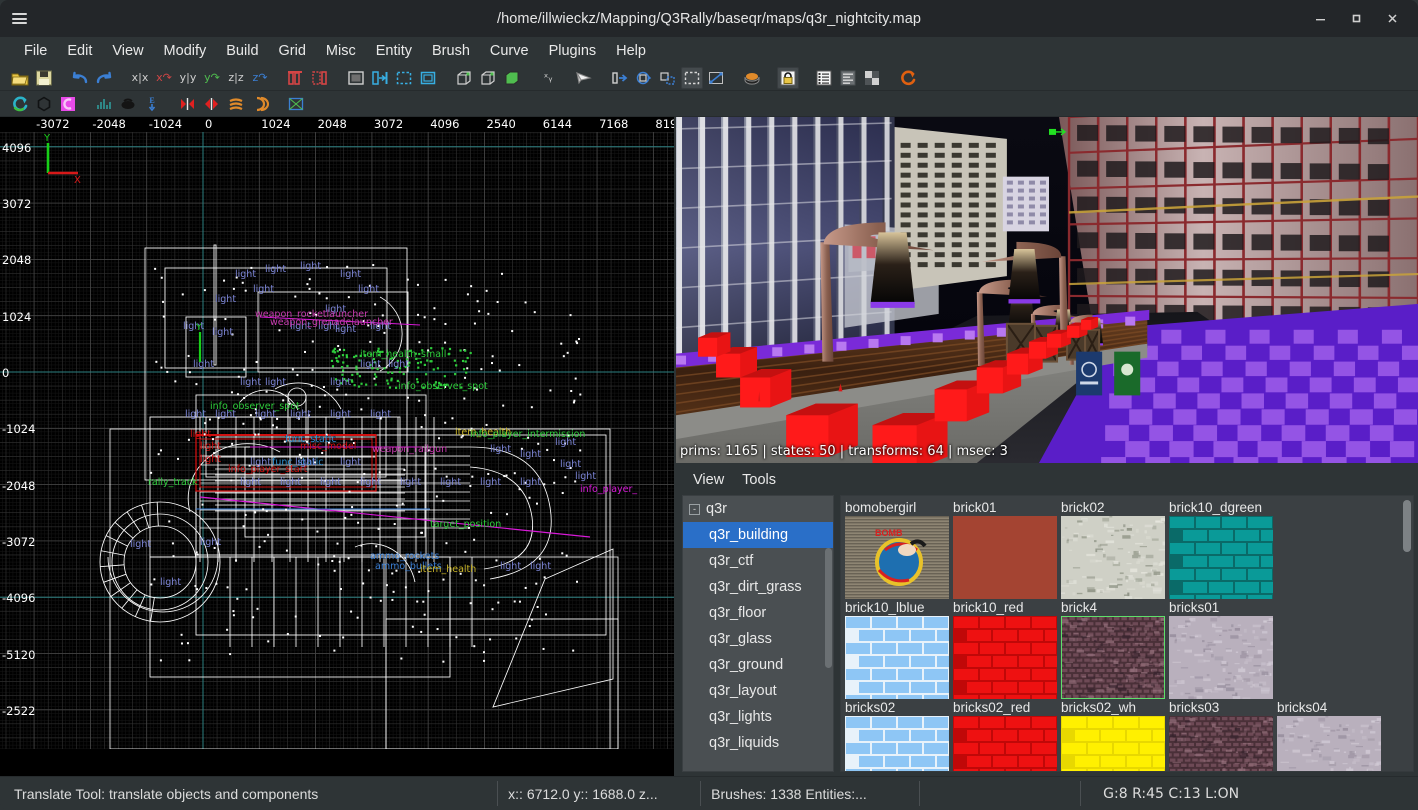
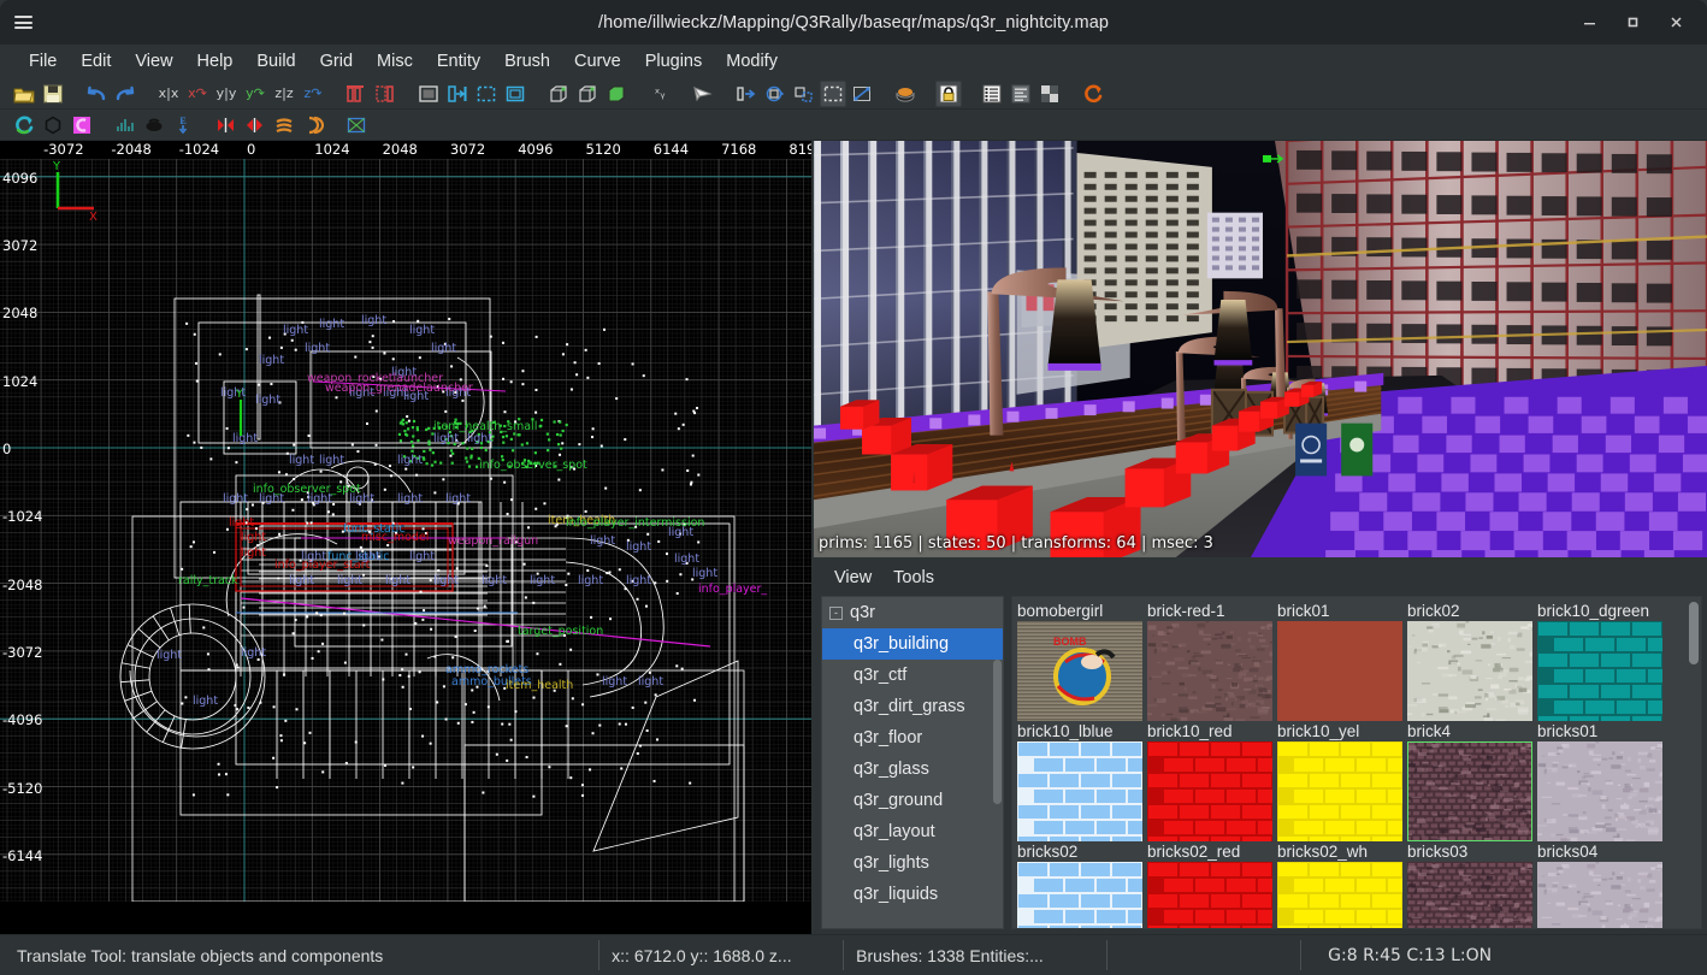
  /home/illwieckz/Mapping/Q3Rally/baseqr/maps/q3r_nightcity.map
  File
  Edit
  View
- Modify
+ Help
  Build
  Grid
  Misc
  Entity
  Brush
  Curve
  Plugins
- Help
+ Modify
  x|x
  x↷
  y|y
  y↷
  z|z
  z↷
  ˣᵧ
  E
  light
  light
  light
  light
  light
  light
  light
  light
  light
  light
  light
  light
  light
  light
  weapon_grenadelauncher
  weapon_rocketlauncher
  light
  light
  light
  item_health_small
  info_observer_spot
  light
  light
  light
  info_observer_spot
  light
  light
  light
  light
  light
  light
  item_health
  light
  light
  light
  info_player_start
  func_static
  func_static
  weapon_railgun
  rally_track
  light
  light
  light
  light
  light
  light
  light
  light
  light
  light
  light
  info_player_intermission
  ammo_rockets
  ammo_bullets
  item_health
  light
  light
  light
  light
  light
  light
  light
  light
  info_player_
  light
  light
  target_position
  misc_model
  Y
  X
  Y
  -3072
  -2048
  -1024
  0
  1024
  2048
  3072
  4096
- 2540
+ 5120
  6144
  7168
  819
  4096
  3072
  2048
  1024
  0
  -1024
  -2048
  -3072
  -4096
  -5120
- -2522
+ -6144
  prims: 1165 | states: 50 | transforms: 64 | msec: 3
  View
  Tools
  -
  q3r
  q3r_building
  q3r_ctf
  q3r_dirt_grass
  q3r_floor
  q3r_glass
  q3r_ground
  q3r_layout
  q3r_lights
  q3r_liquids
  bomobergirl
  BOMB
+ brick-red-1
  brick01
  brick02
  brick10_dgreen
  brick10_lblue
  brick10_red
+ brick10_yel
  brick4
  bricks01
  bricks02
  bricks02_red
  bricks02_wh
  bricks03
  bricks04
  Translate Tool: translate objects and components
  x:: 6712.0 y:: 1688.0 z...
  Brushes: 1338 Entities:...
  G:8 R:45 C:13 L:ON
